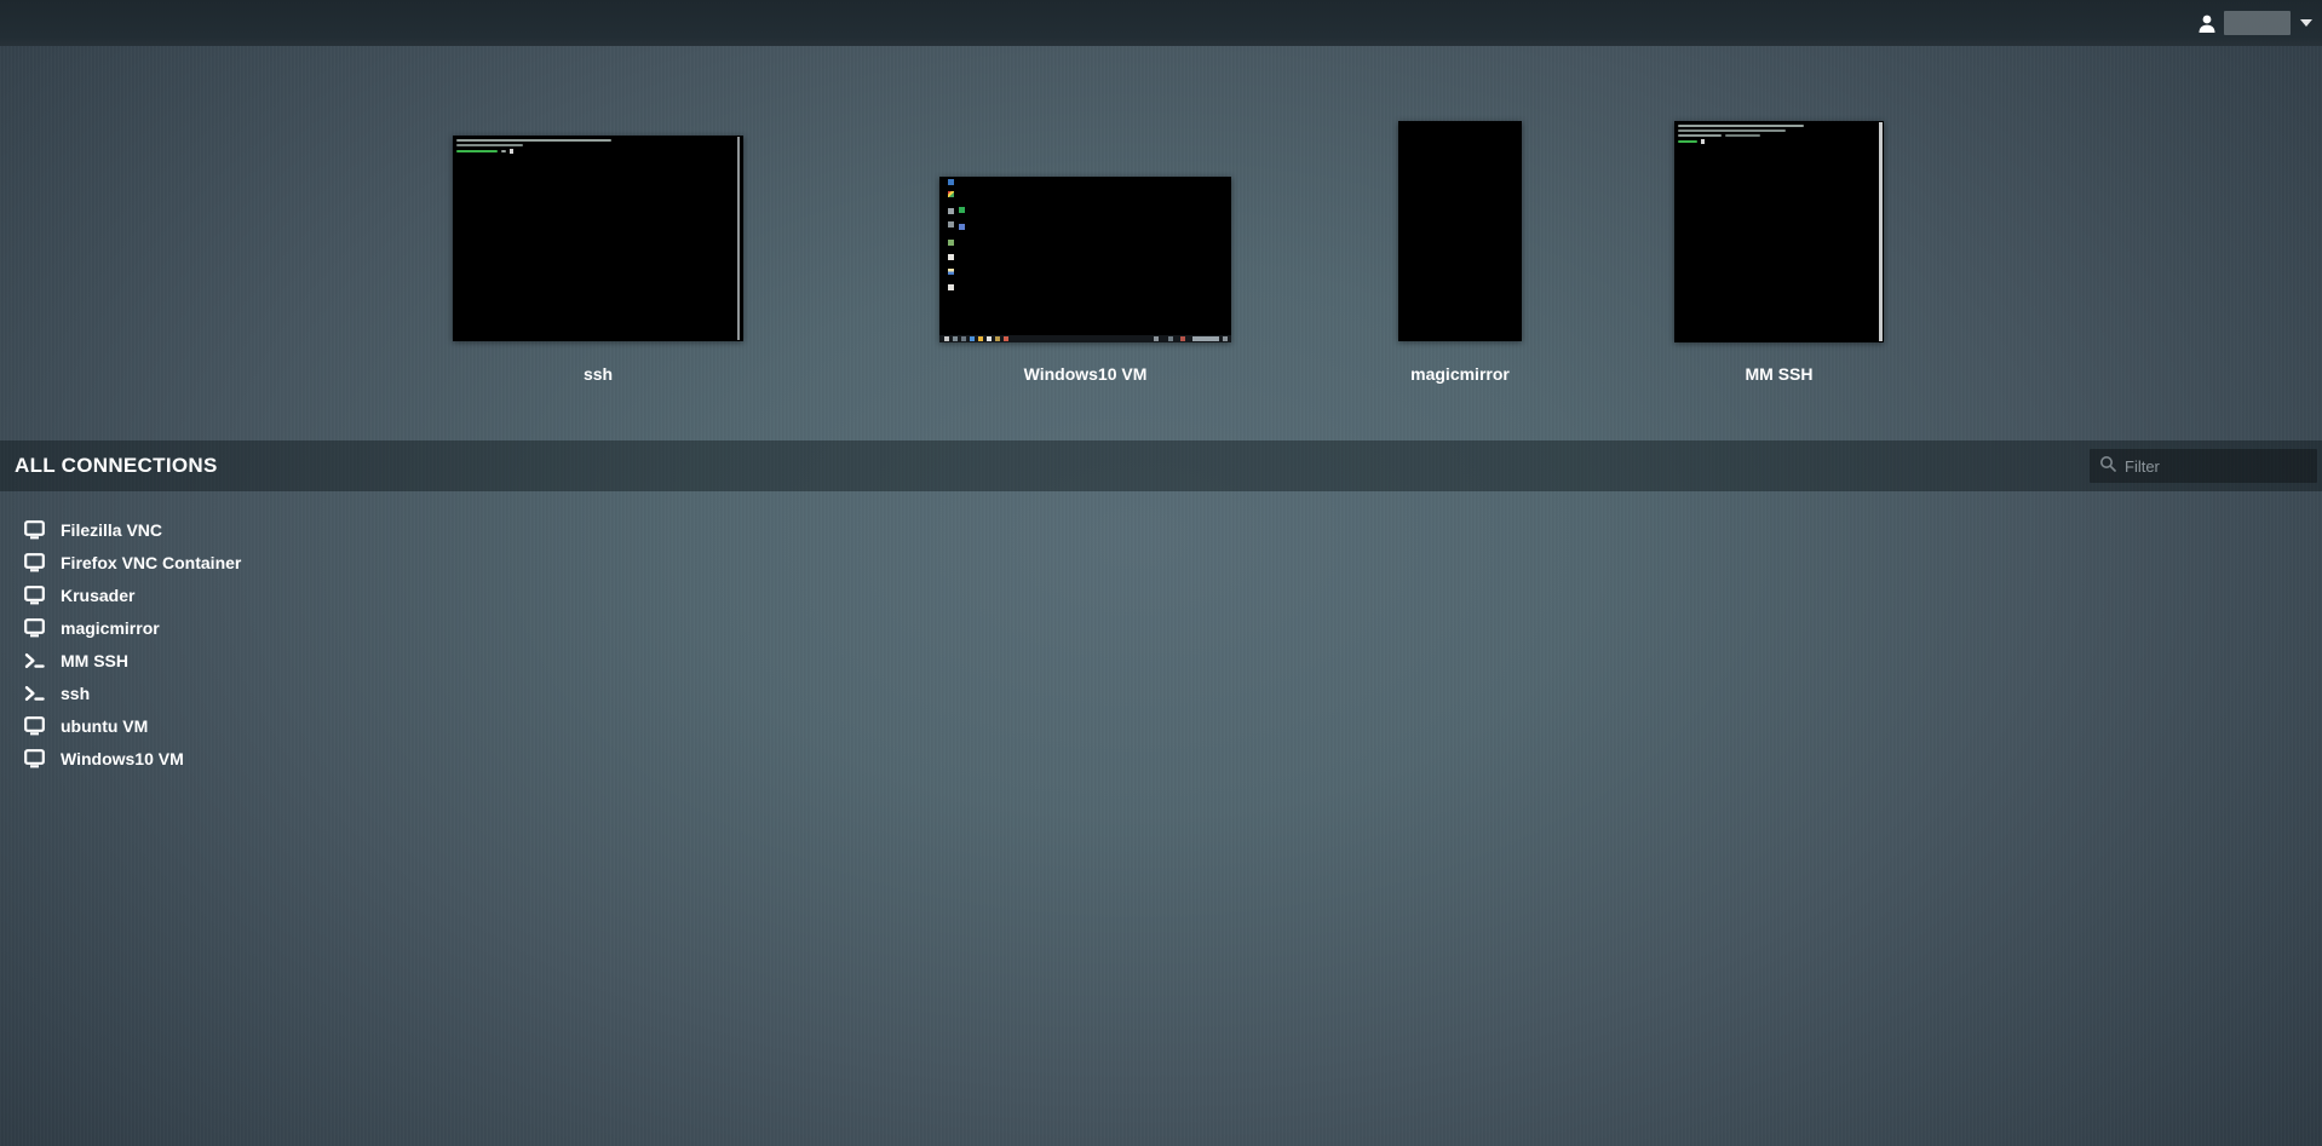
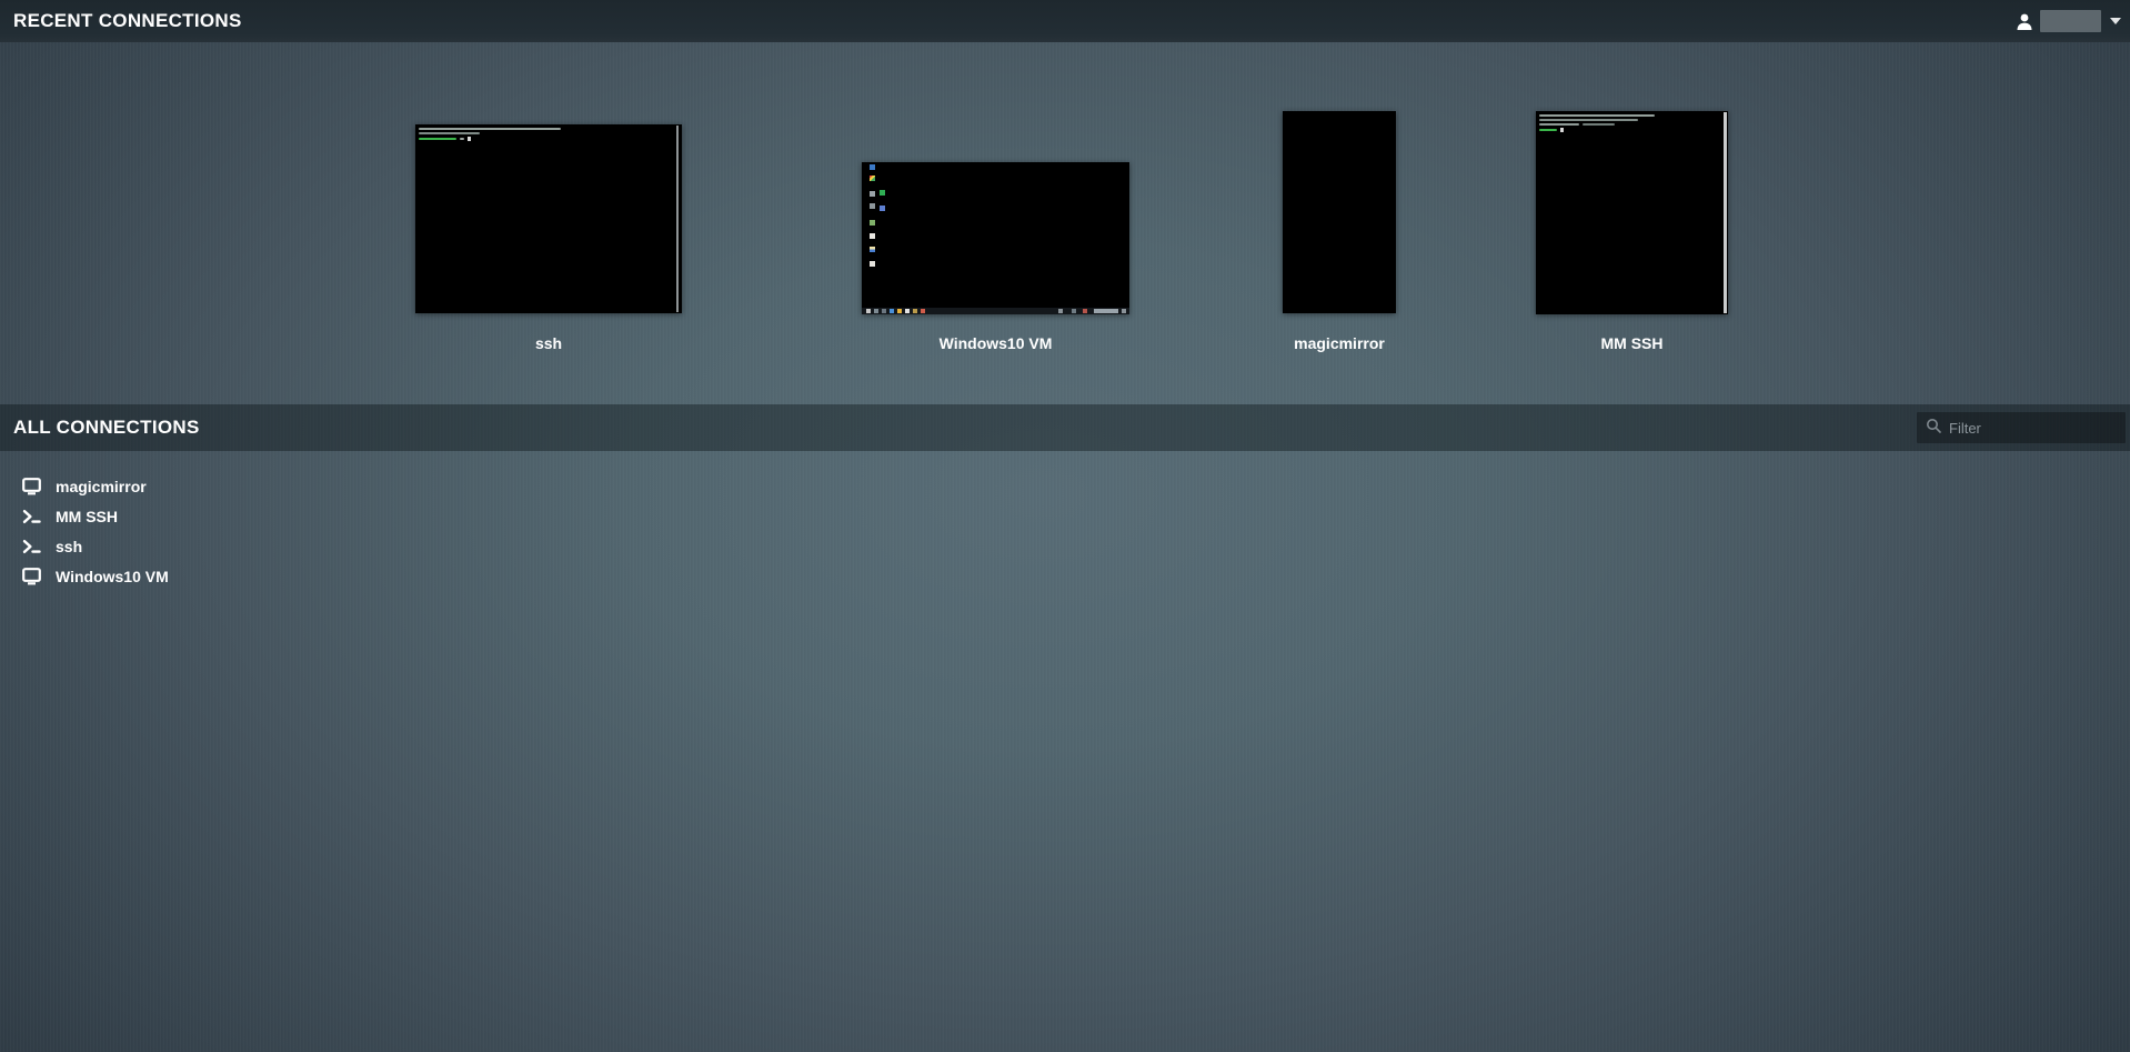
+ RECENT CONNECTIONS
  ssh
  Windows10 VM
  magicmirror
  MM SSH
  ALL CONNECTIONS
  Filter
- Filezilla VNC
- Firefox VNC Container
- Krusader
  magicmirror
  MM SSH
  ssh
- ubuntu VM
  Windows10 VM
